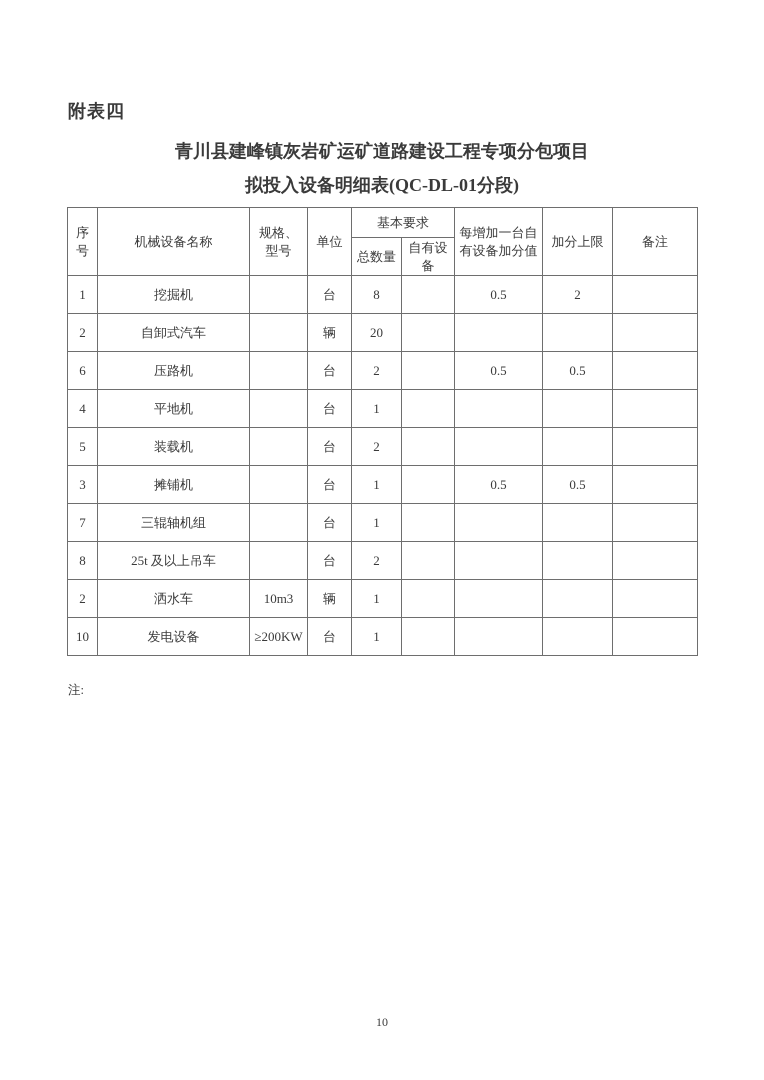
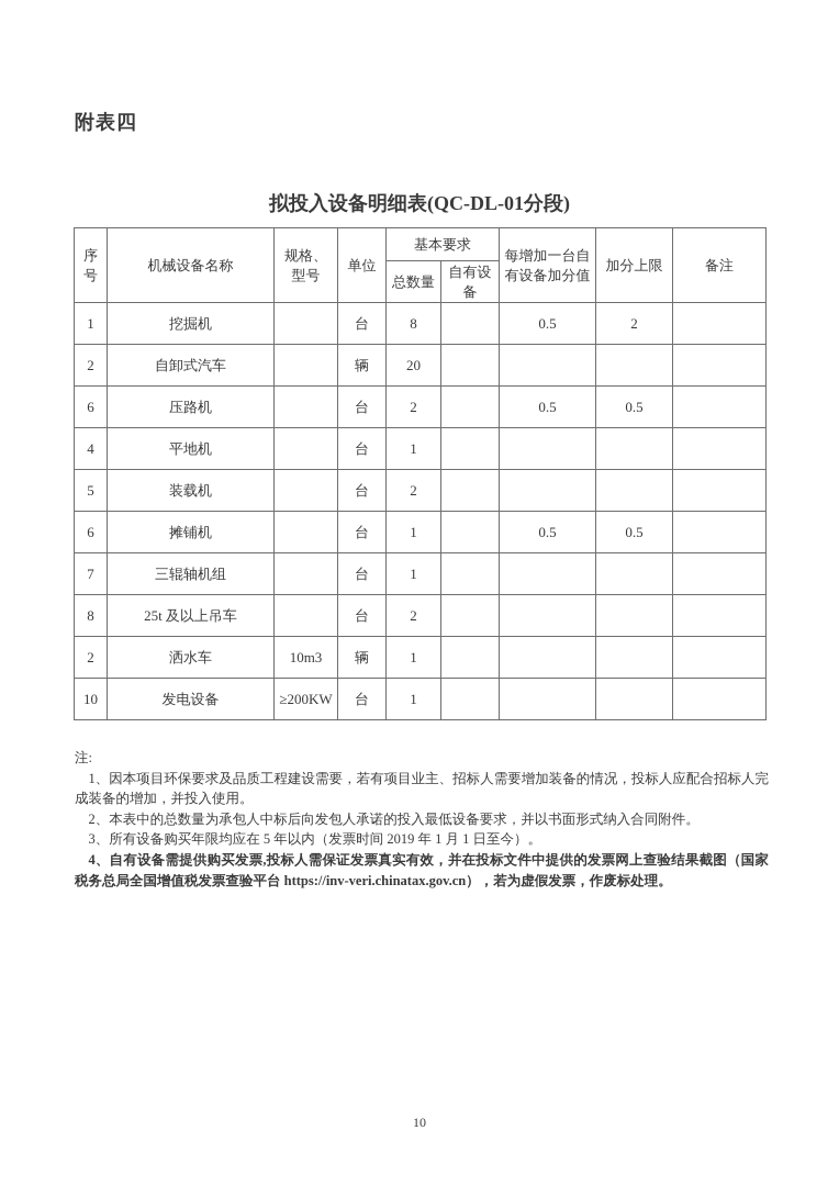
  附表四
- 青川县建峰镇灰岩矿运矿道路建设工程专项分包项目
  拟投入设备明细表(QC-DL-01分段)
  序号	机械设备名称	规格、型号	单位	基本要求	每增加一台自有设备加分值	加分上限	备注
  总数量	自有设备
  1	挖掘机		台	8		0.5	2
  2	自卸式汽车		辆	20
  6	压路机		台	2		0.5	0.5
  4	平地机		台	1
  5	装载机		台	2
- 3	摊铺机		台	1		0.5	0.5
+ 6	摊铺机		台	1		0.5	0.5
  7	三辊轴机组		台	1
  8	25t 及以上吊车		台	2
  2	洒水车	10m3	辆	1
  10	发电设备	≥200KW	台	1
  注:
+ 1、因本项目环保要求及品质工程建设需要，若有项目业主、招标人需要增加装备的情况，投标人应配合招标人完成装备的增加，并投入使用。
+ 2、本表中的总数量为承包人中标后向发包人承诺的投入最低设备要求，并以书面形式纳入合同附件。
+ 3、所有设备购买年限均应在 5 年以内（发票时间 2019 年 1 月 1 日至今）。
+ 4、自有设备需提供购买发票,投标人需保证发票真实有效，并在投标文件中提供的发票网上查验结果截图（国家税务总局全国增值税发票查验平台 https://inv-veri.chinatax.gov.cn），若为虚假发票，作废标处理。
  10
